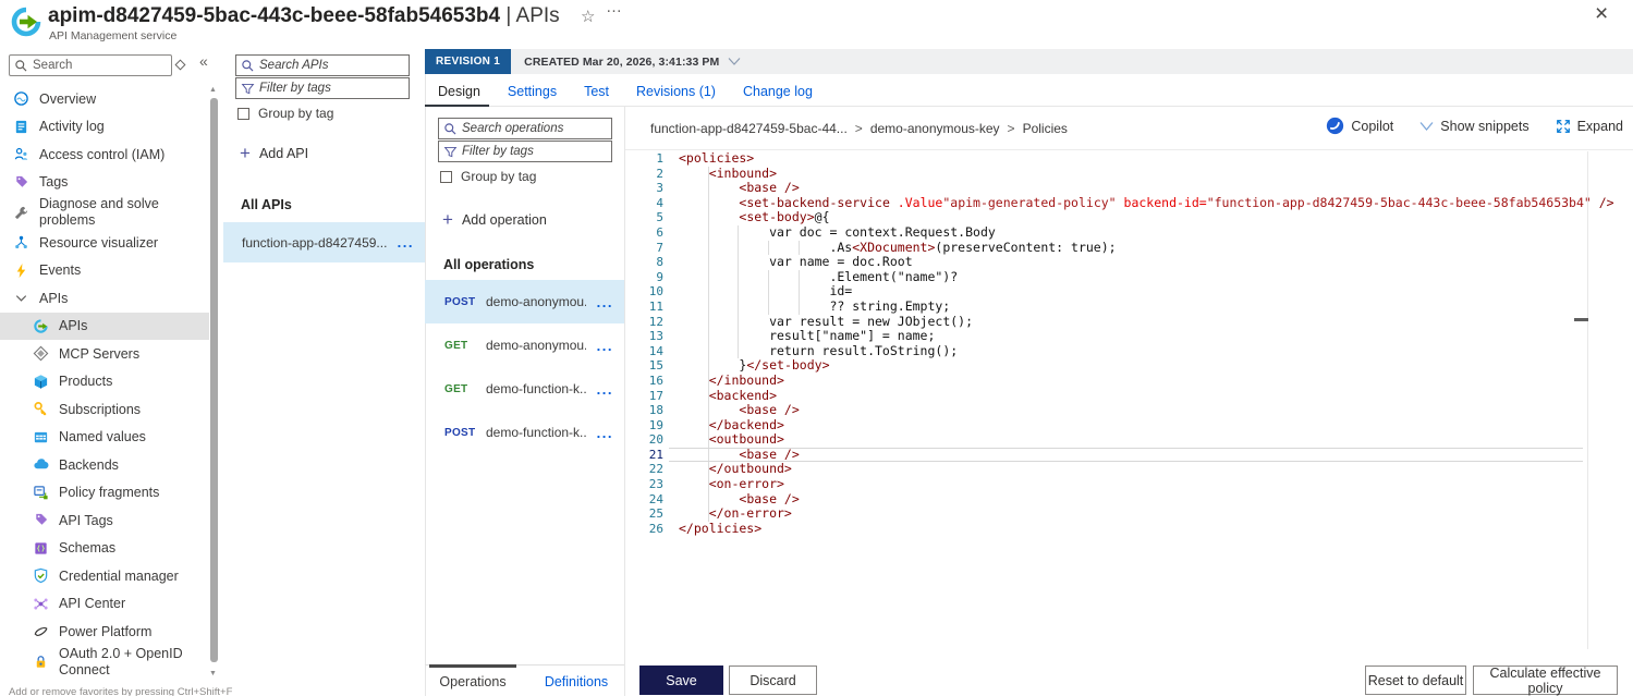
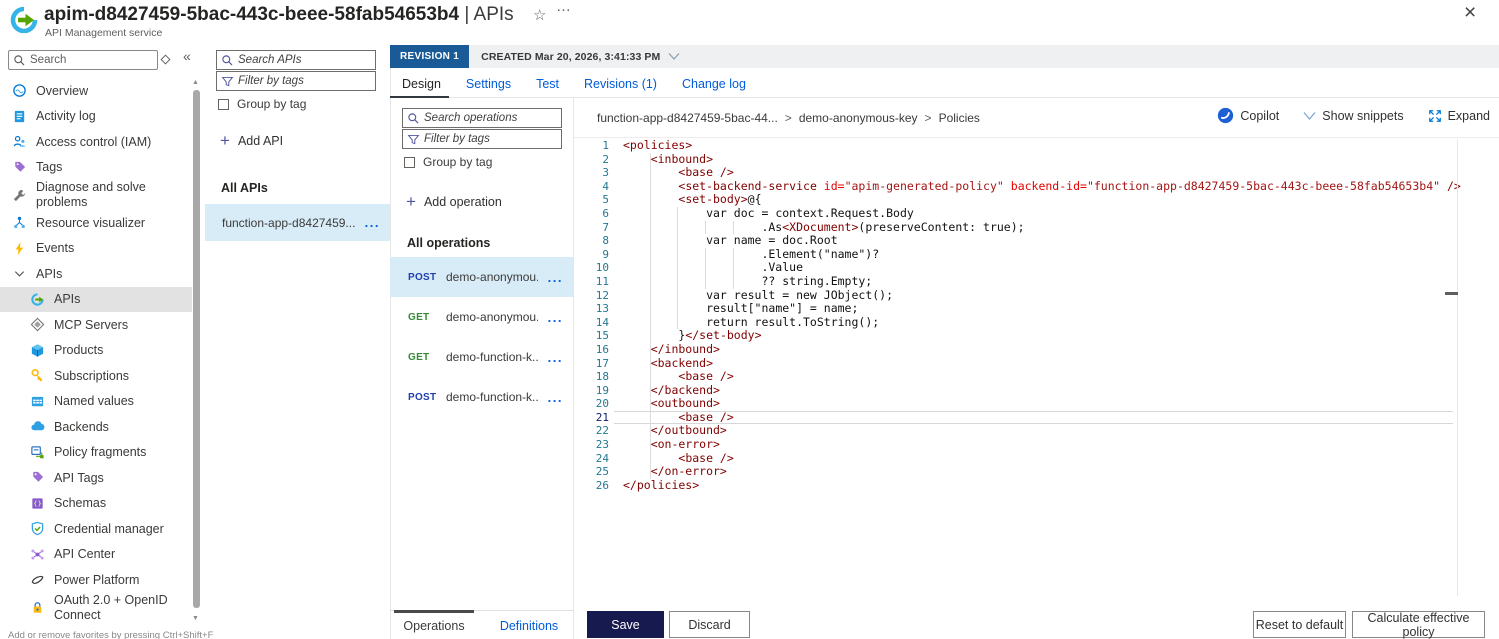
  apim-d8427459-5bac-443c-beee-58fab54653b4 | APIs
  API Management service
  ☆
  …
  ×
  Search
  «
  Overview
  Activity log
  Access control (IAM)
  Tags
  Diagnose and solve problems
  Resource visualizer
  Events
  APIs
  APIs
  MCP Servers
  Products
  Subscriptions
  Named values
  Backends
  Policy fragments
  API Tags
  Schemas
  Credential manager
  API Center
  Power Platform
  OAuth 2.0 + OpenID Connect
  Add or remove favorites by pressing Ctrl+Shift+F
  Search APIs
  Filter by tags
  Group by tag
  +
  Add API
  All APIs
  function-app-d8427459...
  ...
  REVISION 1
  CREATED Mar 20, 2026, 3:41:33 PM
  Design
  Settings
  Test
  Revisions (1)
  Change log
  Search operations
  Filter by tags
  Group by tag
  +
  Add operation
  All operations
  POST
  demo-anonymou
  ...
  GET
  demo-anonymou
  ...
  GET
  demo-function-k..
  ...
  POST
  demo-function-k..
  ...
  Operations
  Definitions
  function-app-d8427459-5bac-44...
  >
  demo-anonymous-key
  >
  Policies
  Copilot
  Show snippets
  Expand
  1 <policies>
  2 <inbound>
  3 <base />
- 4 <set-backend-service .Value"apim-generated-policy" backend-id="function-app-d8427459-5bac-443c-beee-58fab54653b4 />
+ 4 <set-backend-service id="apim-generated-policy" backend-id="function-app-d8427459-5bac-443c-beee-58fab54653b4" /
  5 <set-body>@{
  6 var doc = context.Request.Body
  7 .As<XDocument>(preserveContent: true);
  8 var name = doc.Root
  9 .Element("name")?
- 10 id=
+ 10 .Value
  11 ?? string.Empty;
  12 var result = new JObject();
  13 result["name"] = name;
  14 return result.ToString();
  15 }</set-body>
  16 </inbound>
  17 <backend>
  18 <base />
  19 </backend>
  20 <outbound>
  21 <base />
  22 </outbound>
  23 <on-error>
  24 <base />
  25 </on-error>
  26 </policies>
  Save
  Discard
  Reset to default
  Calculate effective policy
